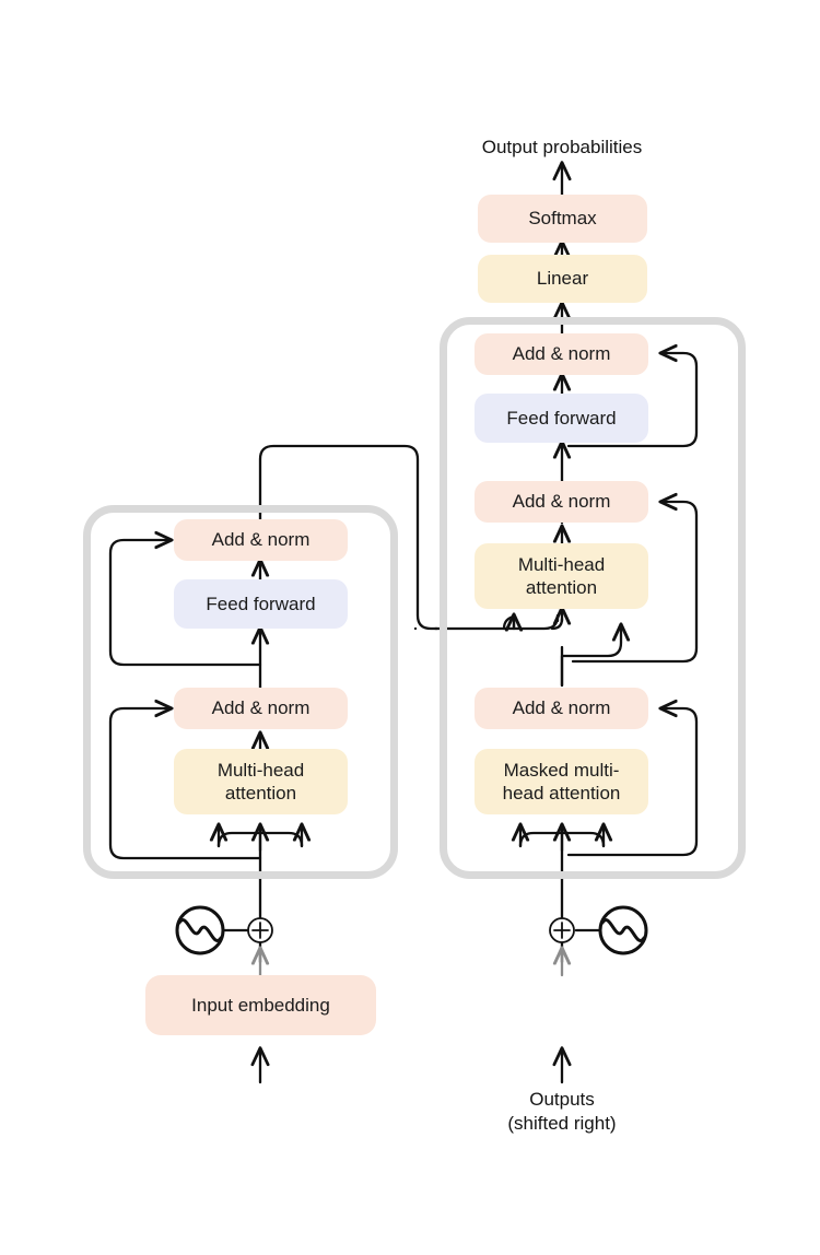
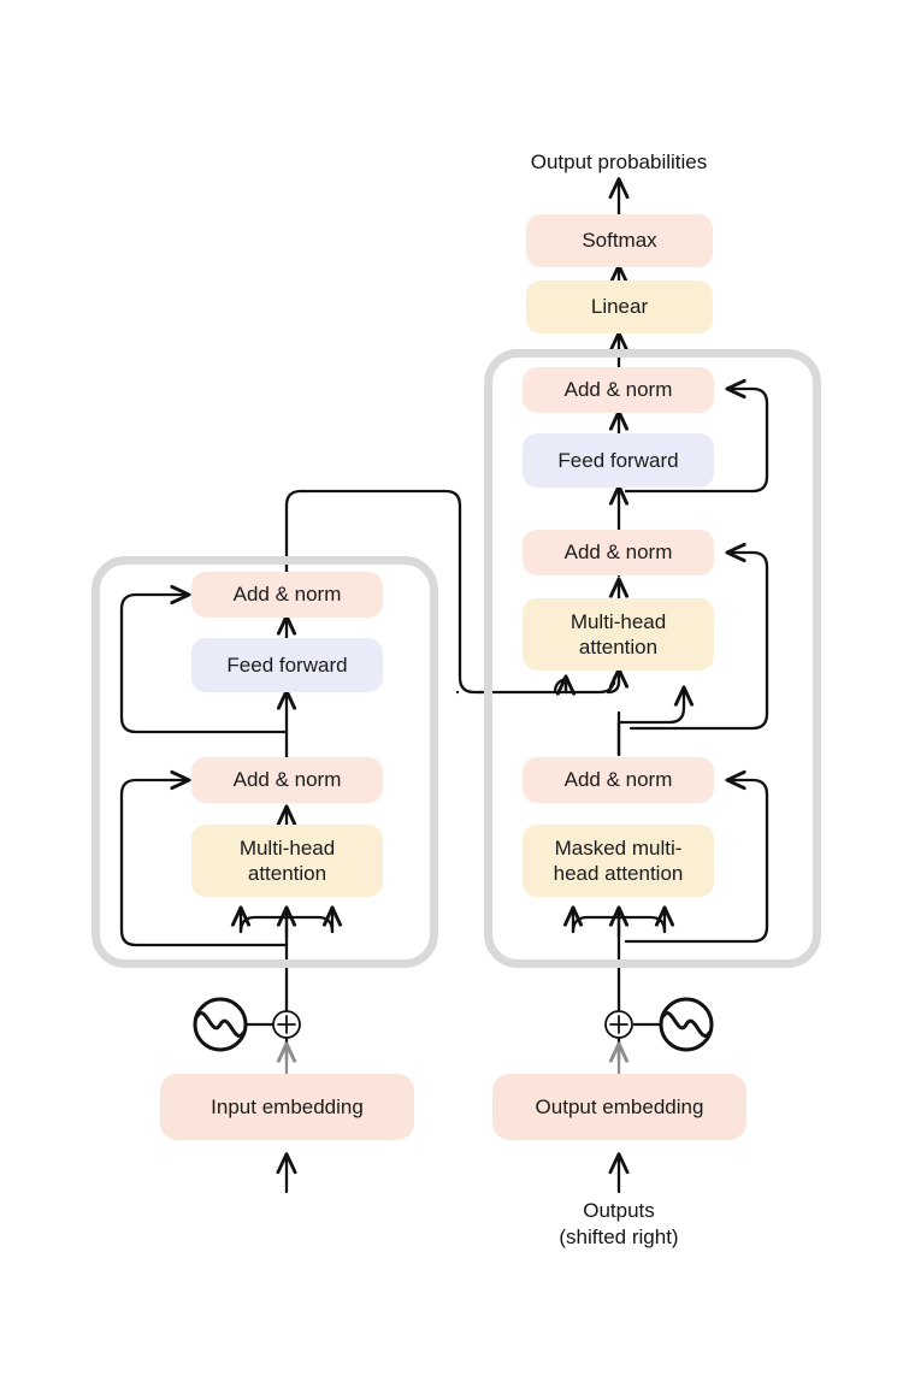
  Output probabilities
  Softmax
  Linear
  Add & norm
  Feed forward
  Add & norm
  Multi-head
  attention
  Add & norm
  Masked multi-
  head attention
  Add & norm
  Feed forward
  Add & norm
  Multi-head
  attention
  Input embedding
+ Output embedding
  Outputs
  (shifted right)
